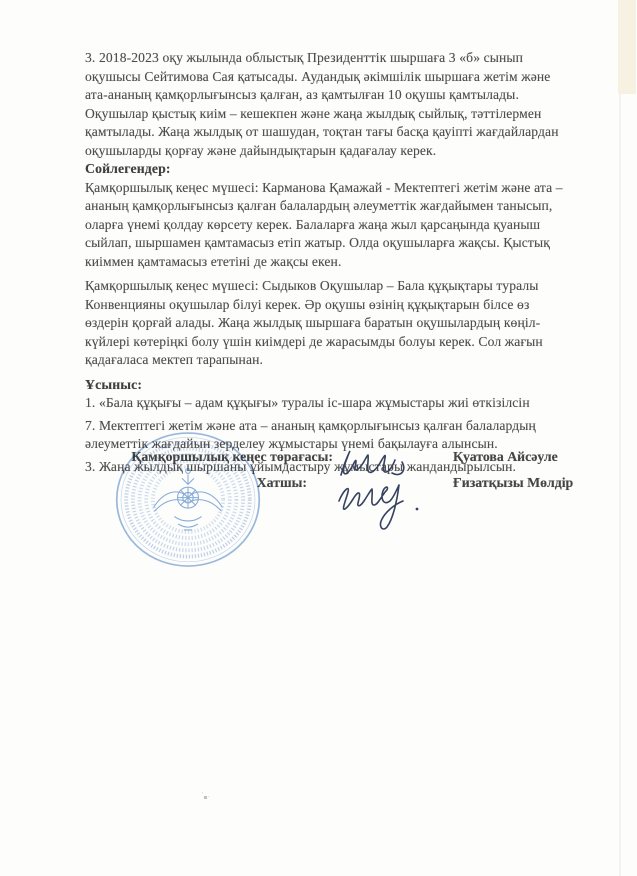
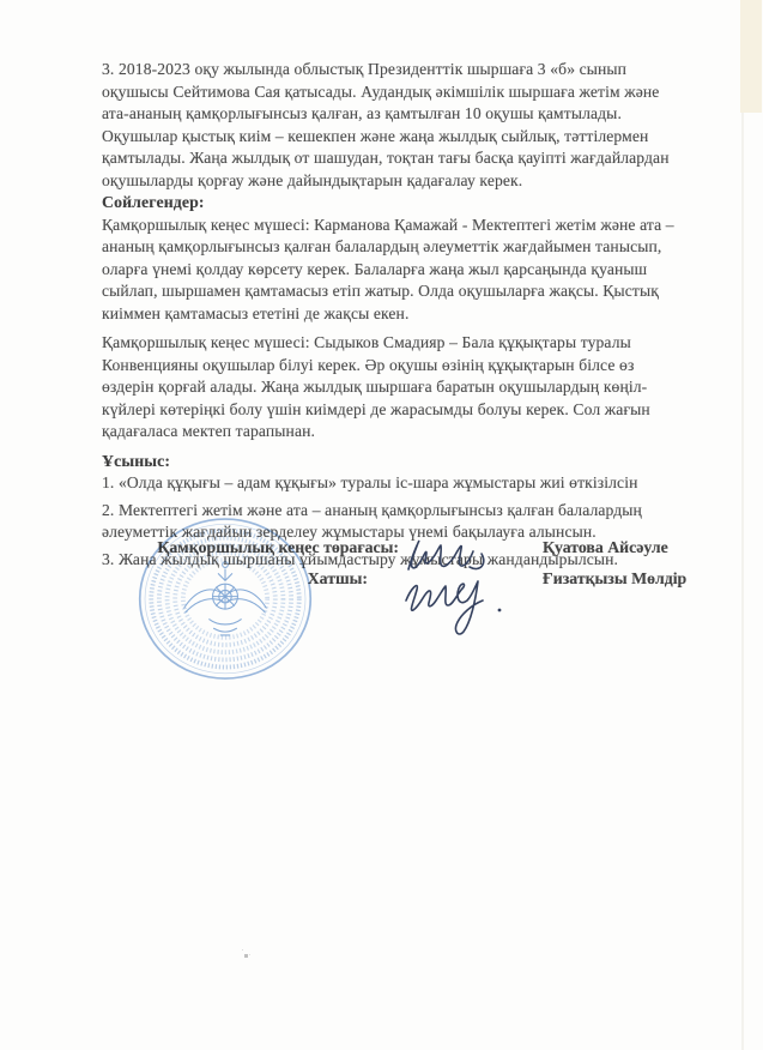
  3. 2018-2023 оқу жылында облыстық Президенттік шыршаға 3 «б» сынып оқушысы Сейтимова Сая қатысады. Аудандық әкімшілік шыршаға жетім және ата-ананың қамқорлығынсыз қалған, аз қамтылған 10 оқушы қамтылады. Оқушылар қыстық киім – кешекпен және жаңа жылдық сыйлық, тәттілермен қамтылады. Жаңа жылдық от шашудан, тоқтан тағы басқа қауіпті жағдайлардан оқушыларды қорғау және дайындықтарын қадағалау керек.
  Сойлегендер:
  Қамқоршылық кеңес мүшесі: Карманова Қамажай - Мектептегі жетім және ата – ананың қамқорлығынсыз қалған балалардың әлеуметтік жағдайымен танысып, оларға үнемі қолдау көрсету керек. Балаларға жаңа жыл қарсаңында қуаныш сыйлап, шыршамен қамтамасыз етіп жатыр. Олда оқушыларға жақсы. Қыстық киіммен қамтамасыз ететіні де жақсы екен.
- Қамқоршылық кеңес мүшесі: Сыдыков Оқушылар – Бала құқықтары туралы Конвенцияны оқушылар білуі керек. Әр оқушы өзінің құқықтарын білсе өз өздерін қорғай алады. Жаңа жылдық шыршаға баратын оқушылардың көңіл-күйлері көтеріңкі болу үшін киімдері де жарасымды болуы керек. Сол жағын қадағаласа мектеп тарапынан.
+ Қамқоршылық кеңес мүшесі: Сыдыков Смадияр – Бала құқықтары туралы Конвенцияны оқушылар білуі керек. Әр оқушы өзінің құқықтарын білсе өз өздерін қорғай алады. Жаңа жылдық шыршаға баратын оқушылардың көңіл-күйлері көтеріңкі болу үшін киімдері де жарасымды болуы керек. Сол жағын қадағаласа мектеп тарапынан.
  Ұсыныс:
- 1. «Бала құқығы – адам құқығы» туралы іс-шара жұмыстары жиі өткізілсін
+ 1. «Олда құқығы – адам құқығы» туралы іс-шара жұмыстары жиі өткізілсін
- 7. Мектептегі жетім және ата – ананың қамқорлығынсыз қалған балалардың әлеуметтік жағдайын зерделеу жұмыстары үнемі бақылауға алынсын.
+ 2. Мектептегі жетім және ата – ананың қамқорлығынсыз қалған балалардың әлеуметтік жағдайын зерделеу жұмыстары үнемі бақылауға алынсын.
  3. Жаңа жылдық шыршаны ұйымдастыру жұысры жандандырылсын.
  Қамқоршылық кеңес төрағасы:
  Қуатова Айсәуле
  Хатшы:
  Ғизатқызы Мөлдір
